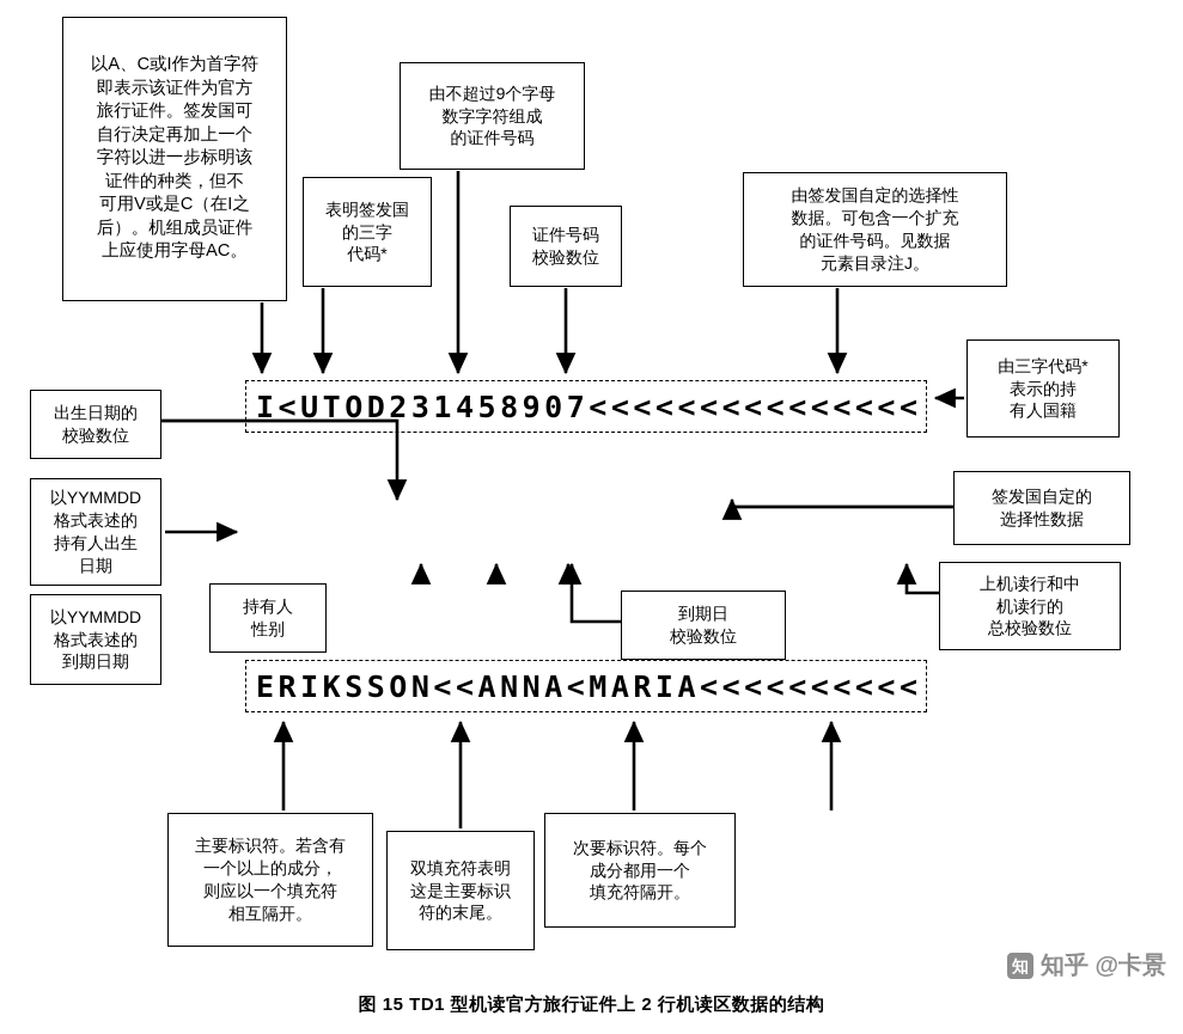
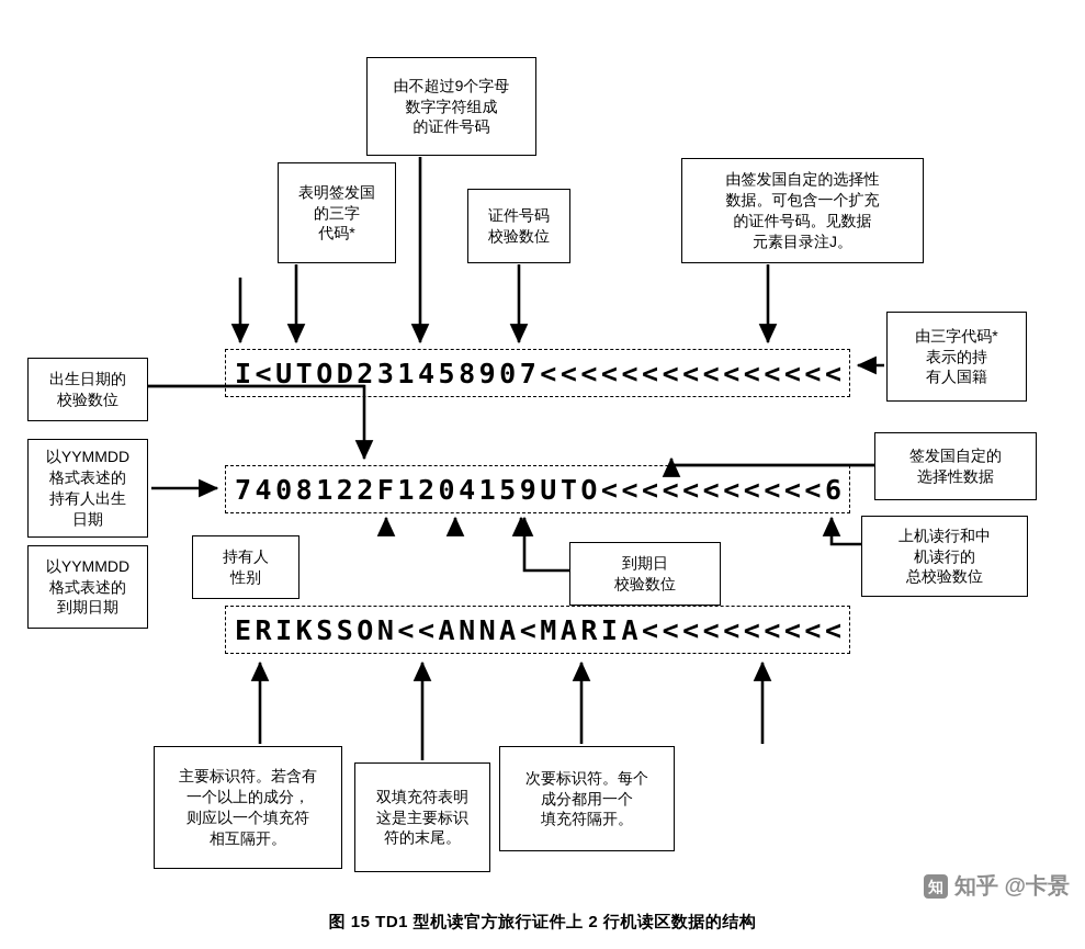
- 以A、C或I作为首字符
- 即表示该证件为官方
- 旅行证件。签发国可
- 自行决定再加上一个
- 字符以进一步标明该
- 证件的种类，但不
- 可用V或是C（在I之
- 后）。机组成员证件
- 上应使用字母AC。
  表明签发国
  的三字
  代码*
  由不超过9个字母
  数字字符组成
  的证件号码
  证件号码
  校验数位
  由签发国自定的选择性
  数据。可包含一个扩充
  的证件号码。见数据
  元素目录注J。
  由三字代码*
  表示的持
  有人国籍
  出生日期的
  校验数位
  以YYMMDD
  格式表述的
  持有人出生
  日期
  以YYMMDD
  格式表述的
  到期日期
  持有人
  性别
  到期日
  校验数位
  签发国自定的
  选择性数据
  上机读行和中
  机读行的
  总校验数位
  主要标识符。若含有
  一个以上的成分，
  则应以一个填充符
  相互隔开。
  双填充符表明
  这是主要标识
  符的末尾。
  次要标识符。每个
  成分都用一个
  填充符隔开。
  I<UTOD231458907<<<<<<<<<<<<<<<
+ 7408122F1204159UTO<<<<<<<<<<<6
  ERIKSSON<<ANNA<MARIA<<<<<<<<<<
  图 15 TD1 型机读官方旅行证件上 2 行机读区数据的结构
  知
  知乎 @卡景
